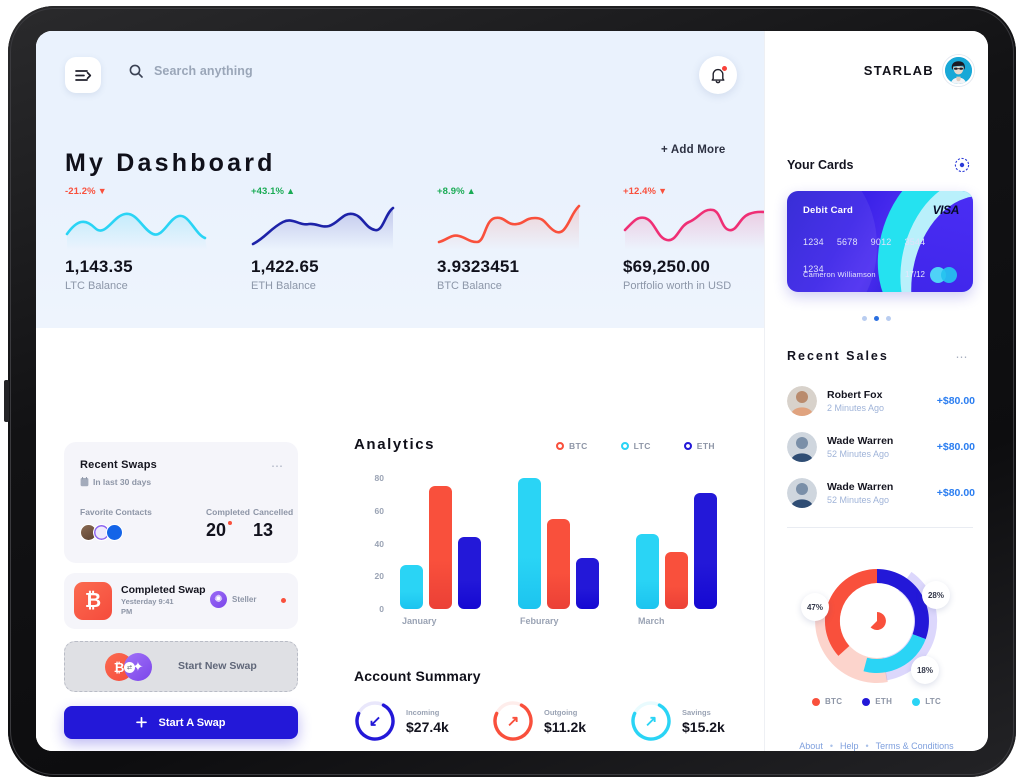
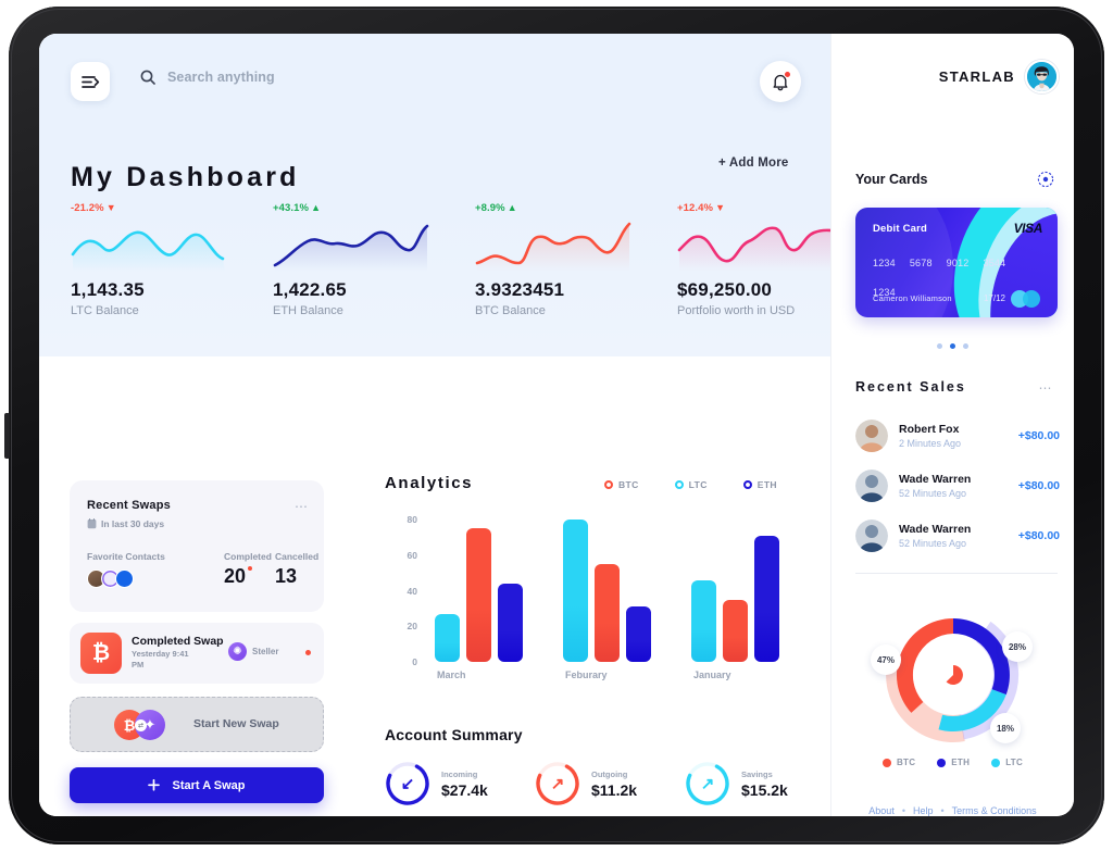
  Search anything
  My Dashboard
  + Add More
  -21.2%
  ▼
  1,143.35
  LTC Balance
  +43.1%
  ▲
  1,422.65
  ETH Balance
  +8.9%
  ▲
  3.9323451
  BTC Balance
  +12.4%
  ▼
  $69,250.00
  Portfolio worth in USD
  Recent Swaps
  ⋯
  In last 30 days
  Favorite Contacts
  Completed
  20
  Cancelled
  13
  ₿
  Completed Swap
  Yesterday 9:41 PM
  ✺
  Steller
  ₿
  ✦
  Start New Swap
  Start A Swap
  Analytics
  BTC
  LTC
  ETH
  80
  60
  40
  20
  0
- January
+ March
  Feburary
- March
+ January
  Account Summary
  ↙
  Incoming
  $27.4k
  ↗
  Outgoing
  $11.2k
  ↗
  Savings
  $15.2k
  STARLAB
  Your Cards
  Debit Card
  VISA
  1234
  5678
  9012
  3544
  1234
  Cameron Williamson
  17/12
  Recent Sales
  ⋯
  Robert Fox
  2 Minutes Ago
  +$80.00
  Wade Warren
  52 Minutes Ago
  +$80.00
  Wade Warren
  52 Minutes Ago
  +$80.00
  47%
  28%
  18%
  BTC
  ETH
  LTC
  About
  •
  Help
  •
  Terms & Conditions
